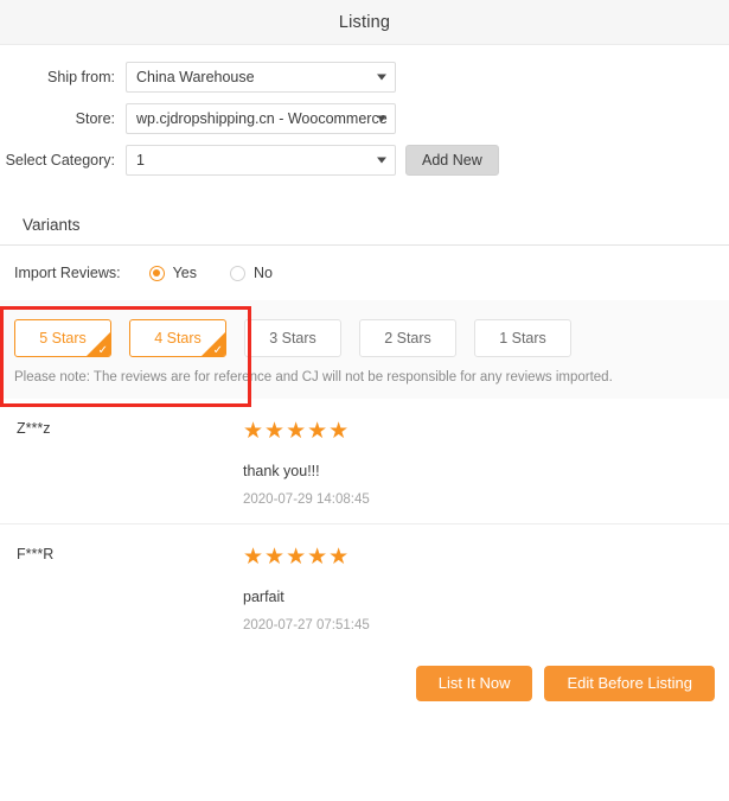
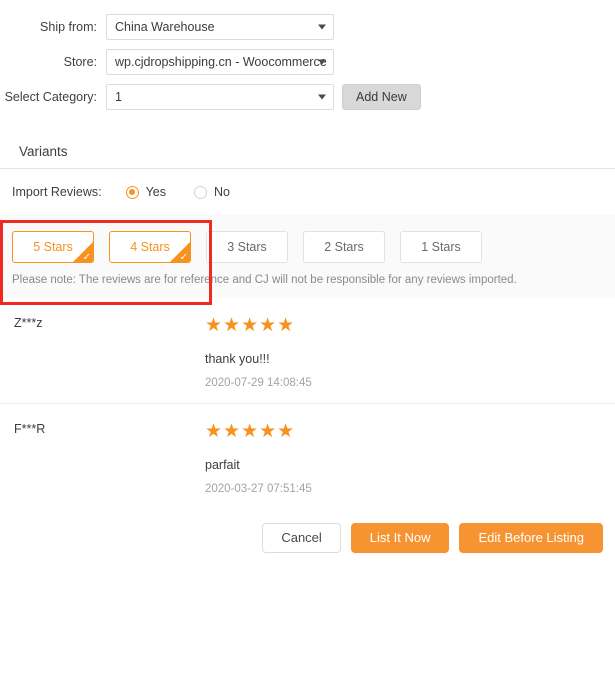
- Listing
  Ship from:
  China Warehouse
  Store:
  wp.cjdropshipping.cn - Woocommerce
  Select Category:
  1
  Add New
  Variants
  Import Reviews:
  Yes
  No
  5 Stars
  ✓
  4 Stars
  ✓
  3 Stars
  2 Stars
  1 Stars
  Please note: The reviews are for reference and CJ will not be responsible for any reviews imported.
  Z***z
  ★★★★★
  thank you!!!
  2020-07-29 14:08:45
  F***R
  ★★★★★
  parfait
- 2020-07-27 07:51:45
+ 2020-03-27 07:51:45
+ Cancel
  List It Now
  Edit Before Listing
